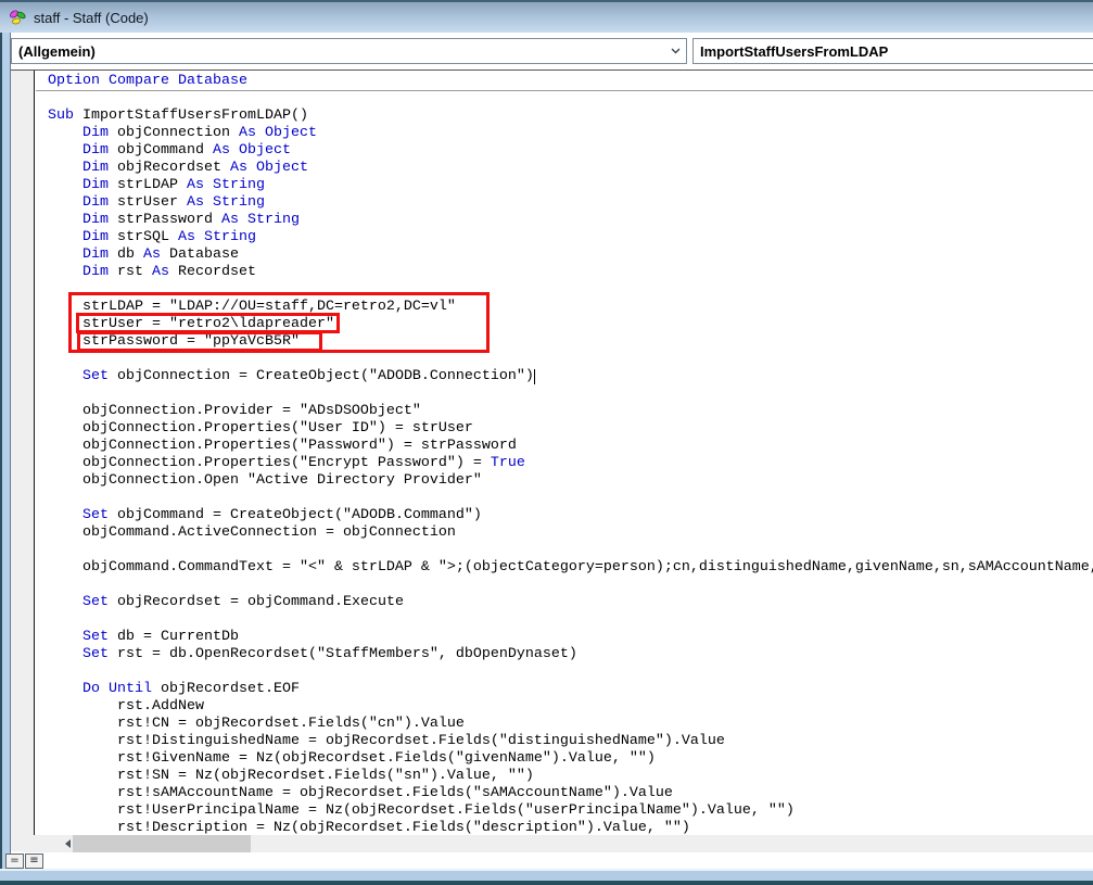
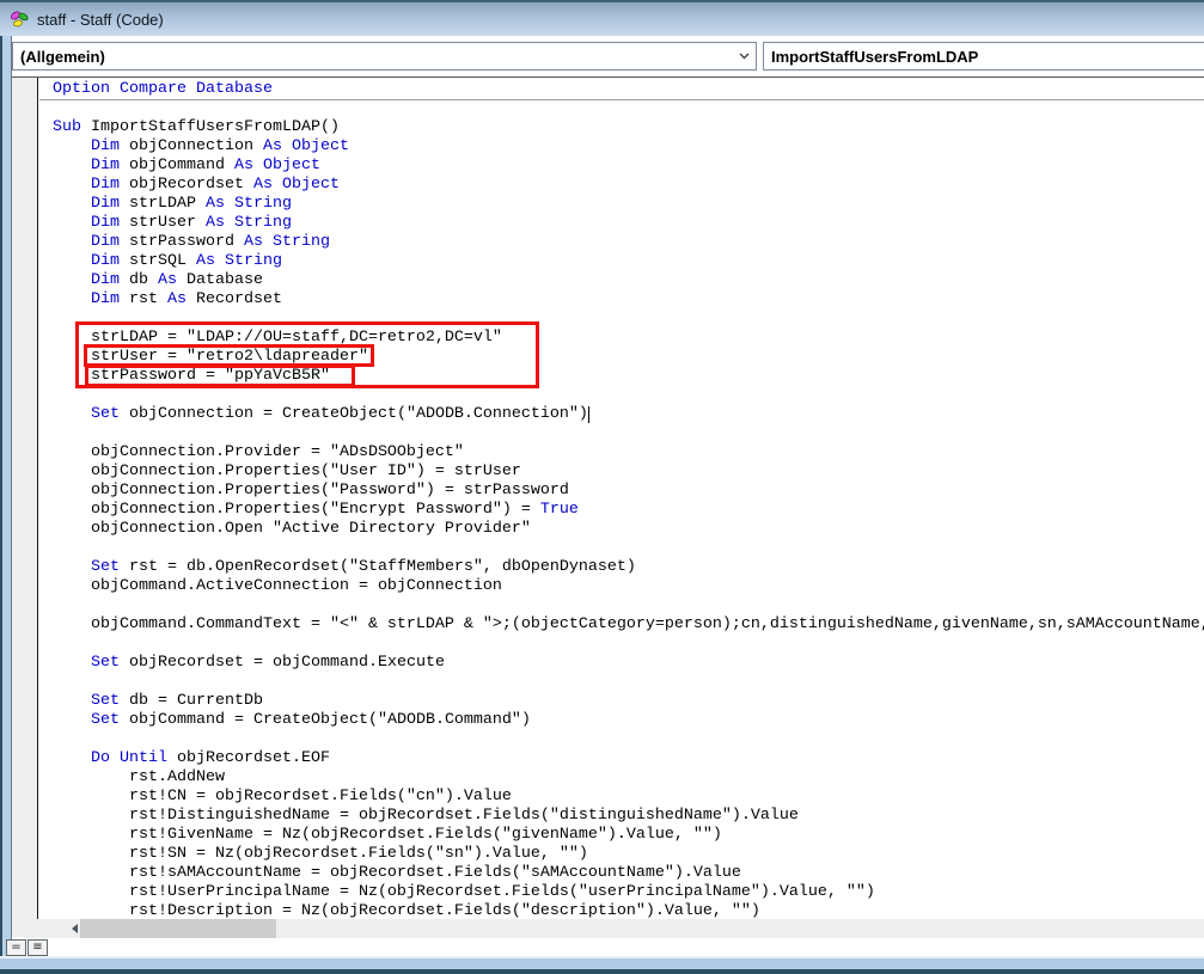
  staff - Staff (Code)
  (Allgemein)
  ImportStaffUsersFromLDAP
  Option Compare Database
  Sub ImportStaffUsersFromLDAP()
  Dim objConnection As Object
  Dim objCommand As Object
  Dim objRecordset As Object
  Dim strLDAP As String
  Dim strUser As String
  Dim strPassword As String
  Dim strSQL As String
  Dim db As Database
  Dim rst As Recordset
  strLDAP = "LDAP://OU=staff,DC=retro2,DC=vl"
  strUser = "retro2\ldapreader"
  strPassword = "ppYaVcB5R"
  Set objConnection = CreateObject("ADODB.Connection")
  objConnection.Provider = "ADsDSOObject"
  objConnection.Properties("User ID") = strUser
  objConnection.Properties("Password") = strPassword
  objConnection.Properties("Encrypt Password") = True
  objConnection.Open "Active Directory Provider"
- Set objCommand = CreateObject("ADODB.Command")
+ Set rst = db.OpenRecordset("StaffMembers", dbOpenDynaset)
  objCommand.ActiveConnection = objConnection
  objCommand.CommandText = "<" & strLDAP & ">;(objectCategory=person);cn,distinguishedName,givenName,sn,sAMAccountName
  Set objRecordset = objCommand.Execute
  Set db = CurrentDb
- Set rst = db.OpenRecordset("StaffMembers", dbOpenDynaset)
+ Set objCommand = CreateObject("ADODB.Command")
  Do Until objRecordset.EOF
  rst.AddNew
  rst!CN = objRecordset.Fields("cn").Value
  rst!DistinguishedName = objRecordset.Fields("distinguishedName").Value
  rst!GivenName = Nz(objRecordset.Fields("givenName").Value, "")
  rst!SN = Nz(objRecordset.Fields("sn").Value, "")
  rst!sAMAccountName = objRecordset.Fields("sAMAccountName").Value
  rst!UserPrincipalName = Nz(objRecordset.Fields("userPrincipalName").Value, "")
  rst!Description = Nz(objRecordset.Fields("description").Value, "")
  =
  ≡
